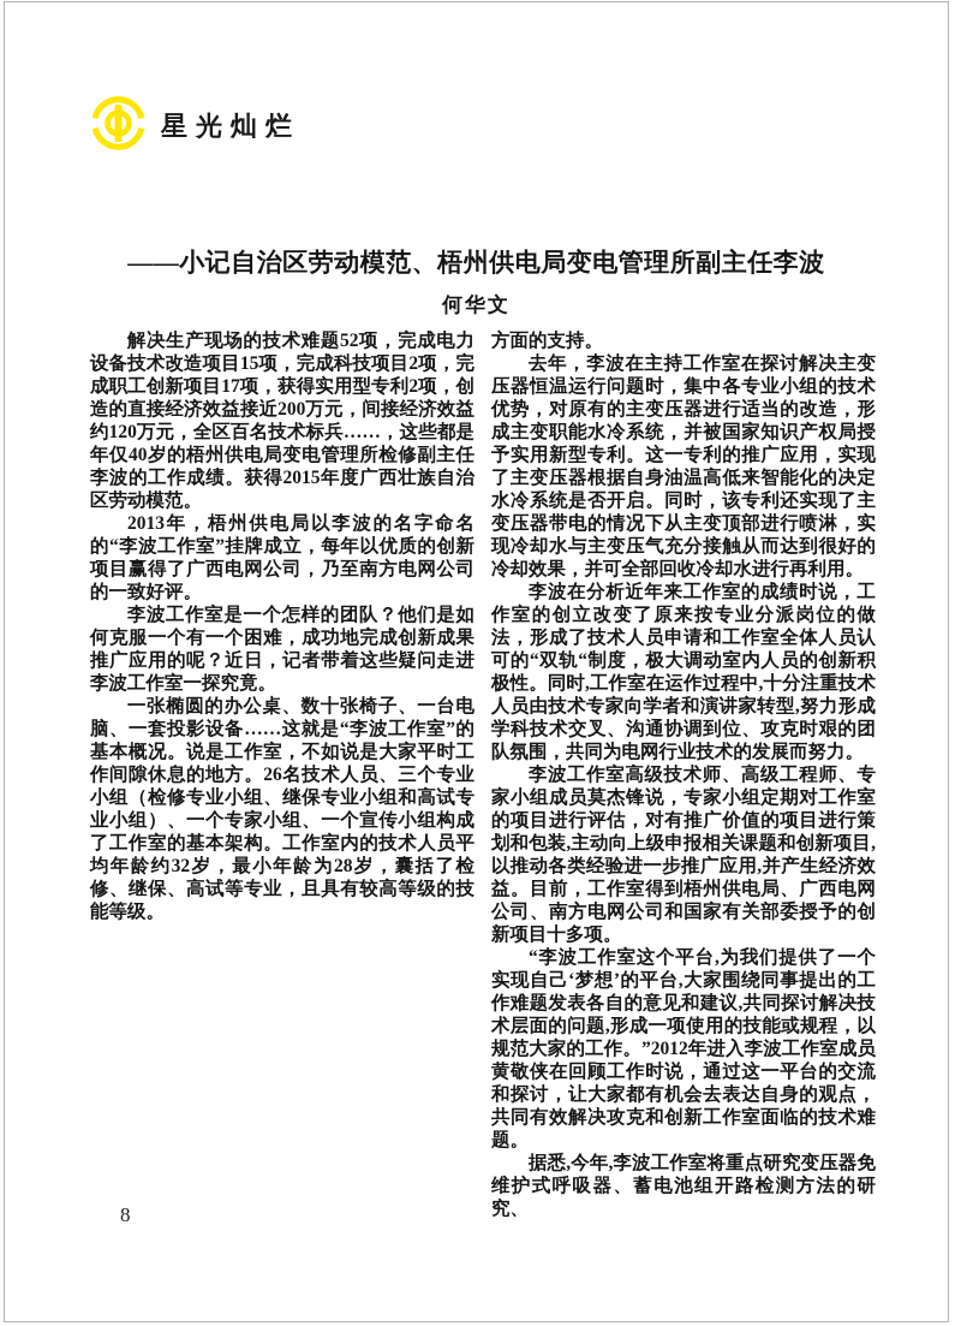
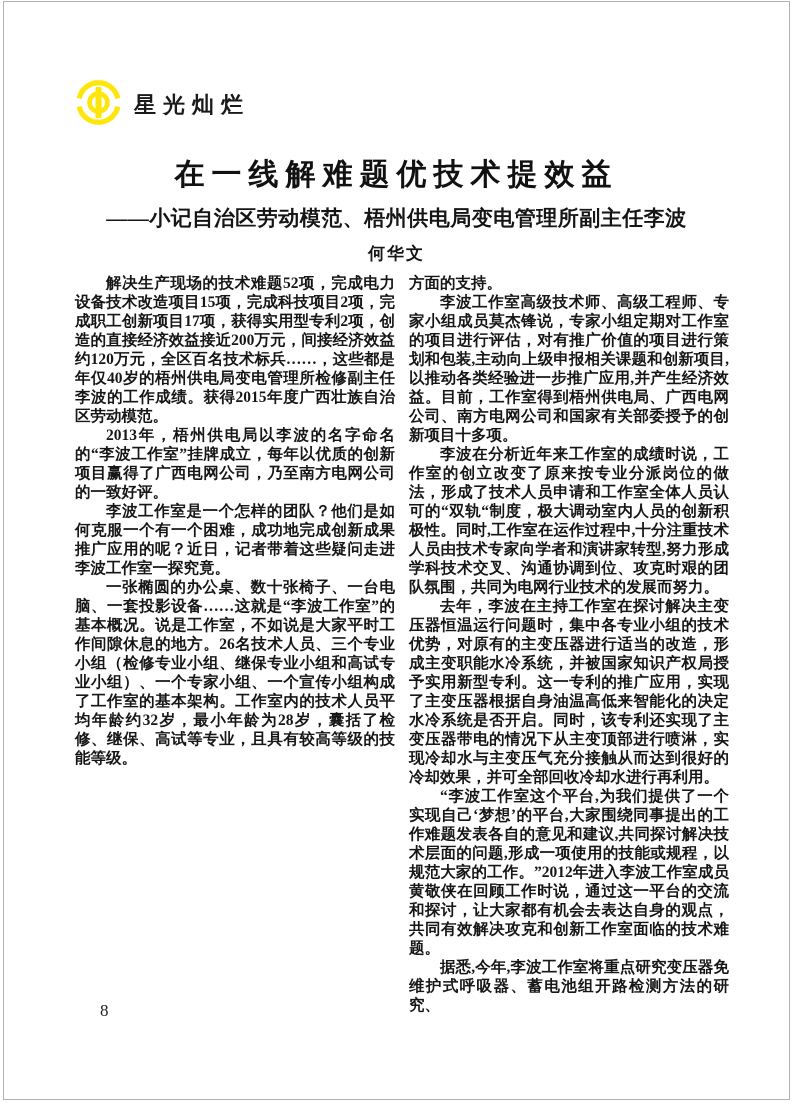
  星光灿烂
+ 在一线解难题优技术提效益
  ——小记自治区劳动模范、梧州供电局变电管理所副主任李波
  何华文
  解决生产现场的技术难题52项，完成电力设备技术改造项目15项，完成科技项目2项，完成职工创新项目17项，获得实用型专利2项，创造的直接经济效益接近200万元，间接经济效益约120万元，全区百名技术标兵……，这些都是年仅40岁的梧州供电局变电管理所检修副主任李波的工作成绩。获得2015年度广西壮族自治区劳动模范。
  2013年，梧州供电局以李波的名字命名的“李波工作室”挂牌成立，每年以优质的创新项目赢得了广西电网公司，乃至南方电网公司的一致好评。
  李波工作室是一个怎样的团队？他们是如何克服一个有一个困难，成功地完成创新成果推广应用的呢？近日，记者带着这些疑问走进李波工作室一探究竟。
  一张椭圆的办公桌、数十张椅子、一台电脑、一套投影设备……这就是“李波工作室”的基本概况。说是工作室，不如说是大家平时工作间隙休息的地方。26名技术人员、三个专业小组（检修专业小组、继保专业小组和高试专业小组）、一个专家小组、一个宣传小组构成了工作室的基本架构。工作室内的技术人员平均年龄约32岁，最小年龄为28岁，囊括了检修、继保、高试等专业，且具有较高等级的技能等级。
  方面的支持。
- 去年，李波在主持工作室在探讨解决主变压器恒温运行问题时，集中各专业小组的技术优势，对原有的主变压器进行适当的改造，形成主变职能水冷系统，并被国家知识产权局授予实用新型专利。这一专利的推广应用，实现了主变压器根据自身油温高低来智能化的决定水冷系统是否开启。同时，该专利还实现了主变压器带电的情况下从主变顶部进行喷淋，实现冷却水与主变压气充分接触从而达到很好的冷却效果，并可全部回收冷却水进行再利用。
+ 李波工作室高级技术师、高级工程师、专家小组成员莫杰锋说，专家小组定期对工作室的项目进行评估，对有推广价值的项目进行策划和包装,主动向上级申报相关课题和创新项目,以推动各类经验进一步推广应用,并产生经济效益。目前，工作室得到梧州供电局、广西电网公司、南方电网公司和国家有关部委授予的创新项目十多项。
  李波在分析近年来工作室的成绩时说，工作室的创立改变了原来按专业分派岗位的做法，形成了技术人员申请和工作室全体人员认可的“双轨“制度，极大调动室内人员的创新积极性。同时,工作室在运作过程中,十分注重技术人员由技术专家向学者和演讲家转型,努力形成学科技术交叉、沟通协调到位、攻克时艰的团队氛围，共同为电网行业技术的发展而努力。
- 李波工作室高级技术师、高级工程师、专家小组成员莫杰锋说，专家小组定期对工作室的项目进行评估，对有推广价值的项目进行策划和包装,主动向上级申报相关课题和创新项目,以推动各类经验进一步推广应用,并产生经济效益。目前，工作室得到梧州供电局、广西电网公司、南方电网公司和国家有关部委授予的创新项目十多项。
+ 去年，李波在主持工作室在探讨解决主变压器恒温运行问题时，集中各专业小组的技术优势，对原有的主变压器进行适当的改造，形成主变职能水冷系统，并被国家知识产权局授予实用新型专利。这一专利的推广应用，实现了主变压器根据自身油温高低来智能化的决定水冷系统是否开启。同时，该专利还实现了主变压器带电的情况下从主变顶部进行喷淋，实现冷却水与主变压气充分接触从而达到很好的冷却效果，并可全部回收冷却水进行再利用。
  “李波工作室这个平台,为我们提供了一个实现自己‘梦想’的平台,大家围绕同事提出的工作难题发表各自的意见和建议,共同探讨解决技术层面的问题,形成一项使用的技能或规程，以规范大家的工作。”2012年进入李波工作室成员黄敬侠在回顾工作时说，通过这一平台的交流和探讨，让大家都有机会去表达自身的观点，共同有效解决攻克和创新工作室面临的技术难题。
  据悉,今年,李波工作室将重点研究变压器免维护式呼吸器、蓄电池组开路检测方法的研究、
  8
